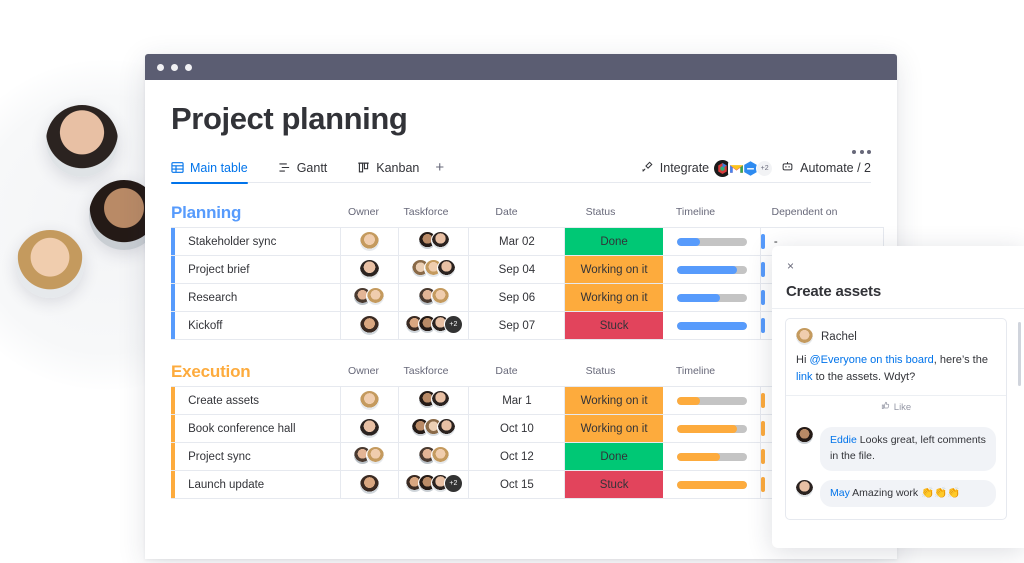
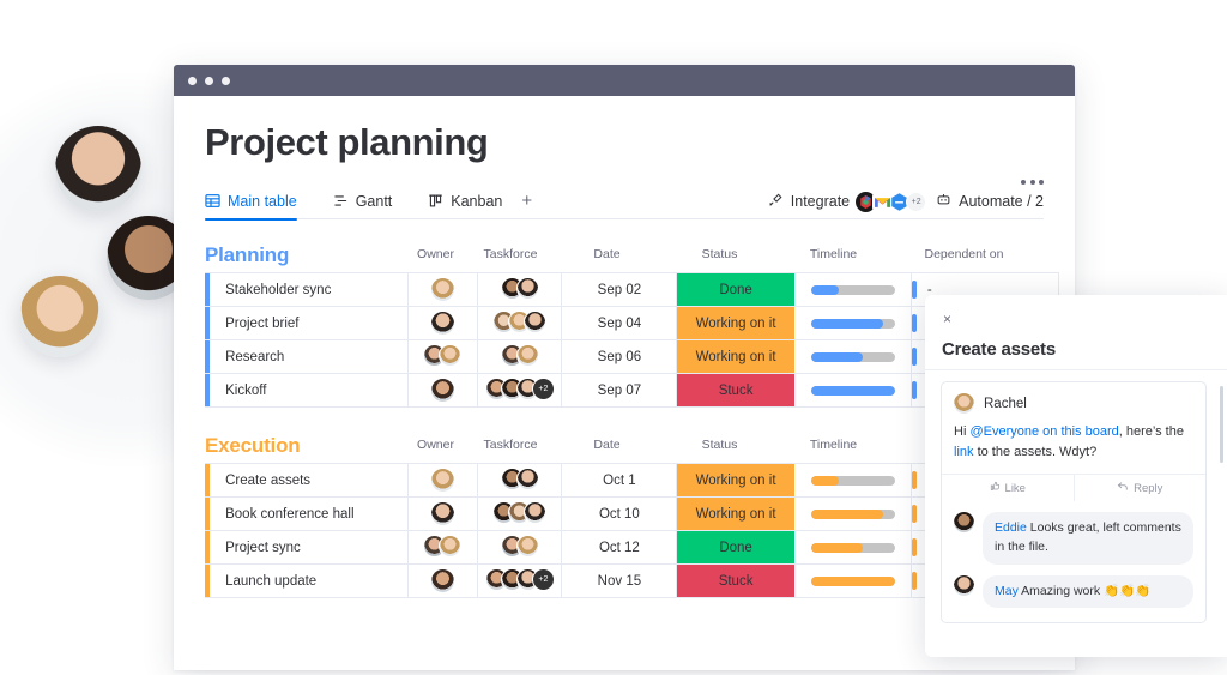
  Project planning
  Main table
  Gantt
  Kanban
  +
  Integrate
  Automate / 2
  Planning
  Owner
  Taskforce
  Date
  Status
  Timeline
  Dependent on
- 	Stakeholder sync			Mar 02	Done			-
+ 	Stakeholder sync			Sep 02	Done			-
  	Project brief			Sep 04	Working on it
  	Research			Sep 06	Working on it
  	Kickoff			Sep 07	Stuck
  Execution
  Owner
  Taskforce
  Date
  Status
  Timeline
- 	Create assets			Mar 1	Working on it
+ 	Create assets			Oct 1	Working on it
  	Book conference hall			Oct 10	Working on it
  	Project sync			Oct 12	Done
- 	Launch update			Oct 15	Stuck
+ 	Launch update			Nov 15	Stuck
  ×
  Create assets
  Rachel
  Hi @Everyone on this board, here’s the link to the assets. Wdyt?
  Like
+ Reply
  Eddie Looks great, left comments in the file.
  May Amazing work 👏👏👏
